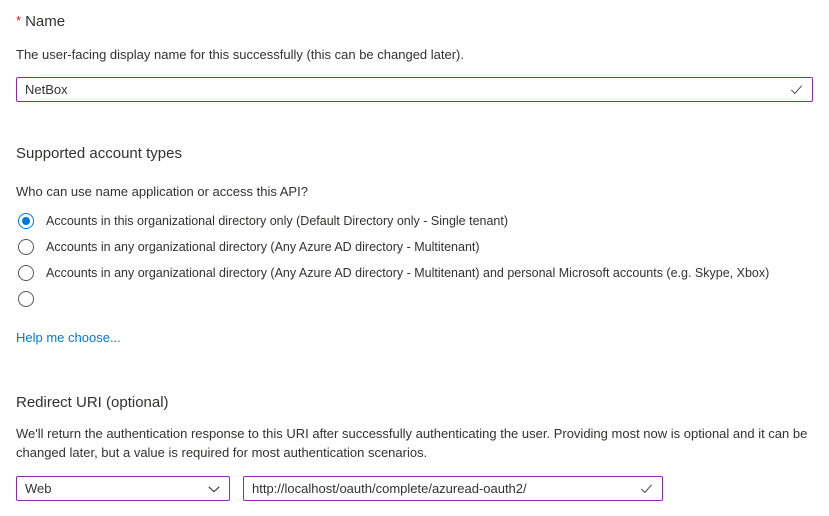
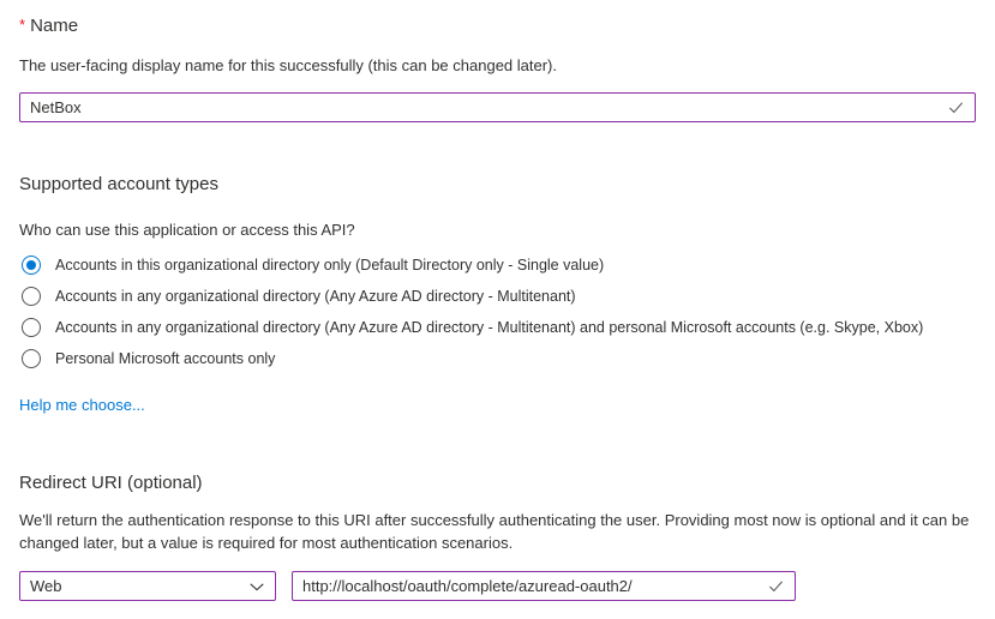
  * Name
  The user-facing display name for this successfully (this can be changed later).
  NetBox
  Supported account types
- Who can use name application or access this API?
+ Who can use this application or access this API?
- Accounts in this organizational directory only (Default Directory only - Single tenant)
+ Accounts in this organizational directory only (Default Directory only - Single value)
  Accounts in any organizational directory (Any Azure AD directory - Multitenant)
  Accounts in any organizational directory (Any Azure AD directory - Multitenant) and personal Microsoft accounts (e.g. Skype, Xbox)
+ Personal Microsoft accounts only
  Help me choose...
  Redirect URI (optional)
  We'll return the authentication response to this URI after successfully authenticating the user. Providing most now is optional and it can be changed later, but a value is required for most authentication scenarios.
  Web
  http://localhost/oauth/complete/azuread-oauth2/
